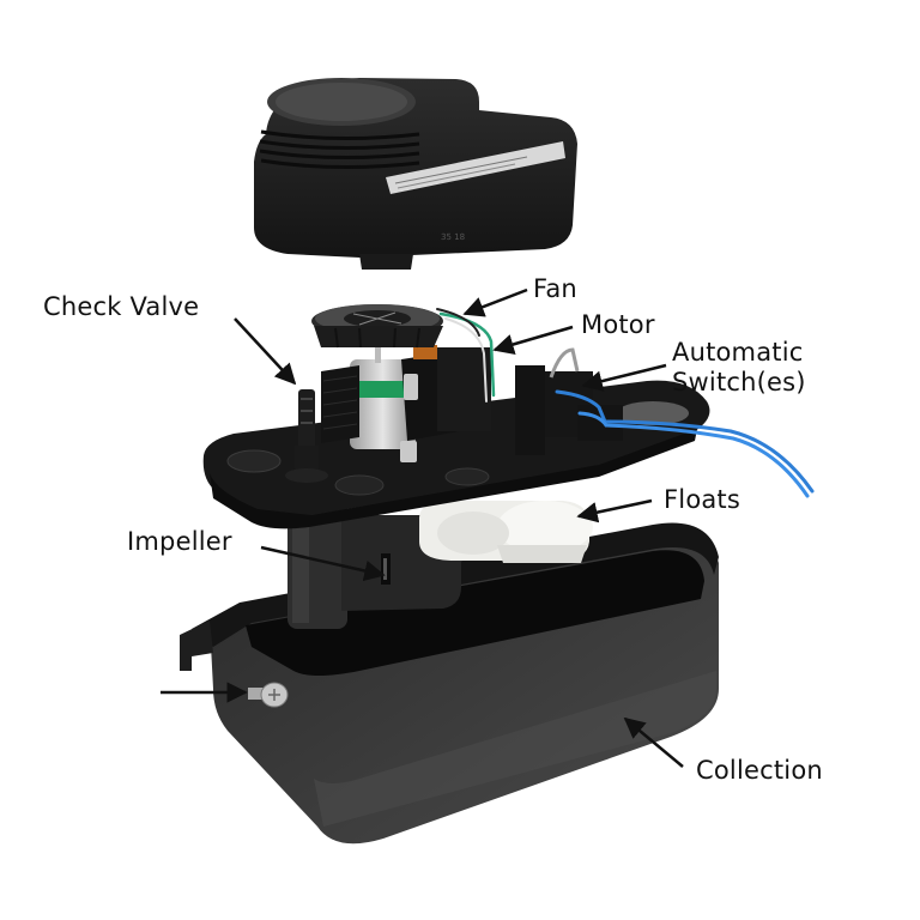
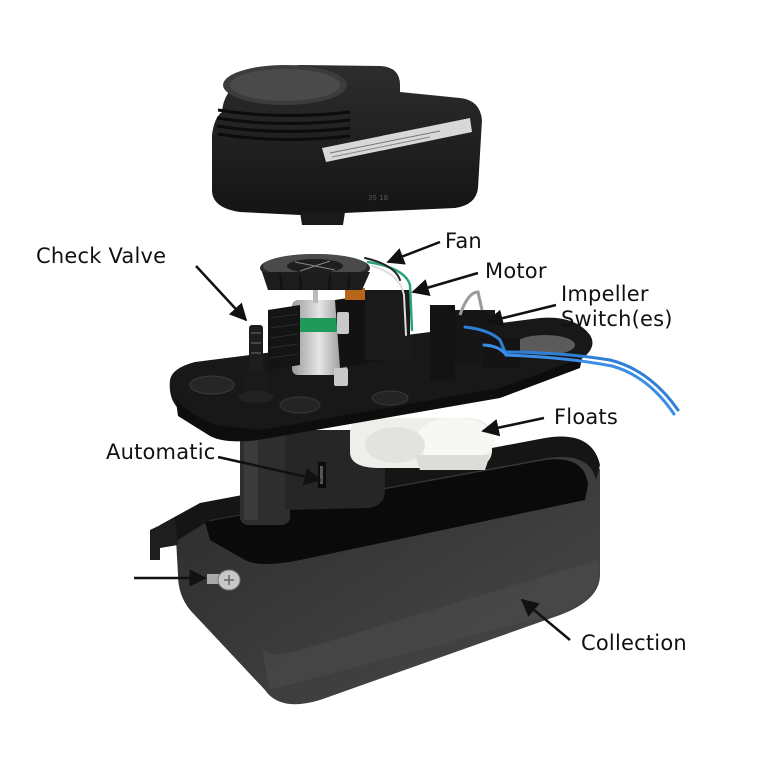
  35 18
  Check Valve
  Fan
  Motor
- Automatic
+ Impeller
  Switch(es)
  Floats
- Impeller
+ Automatic
  Collection
